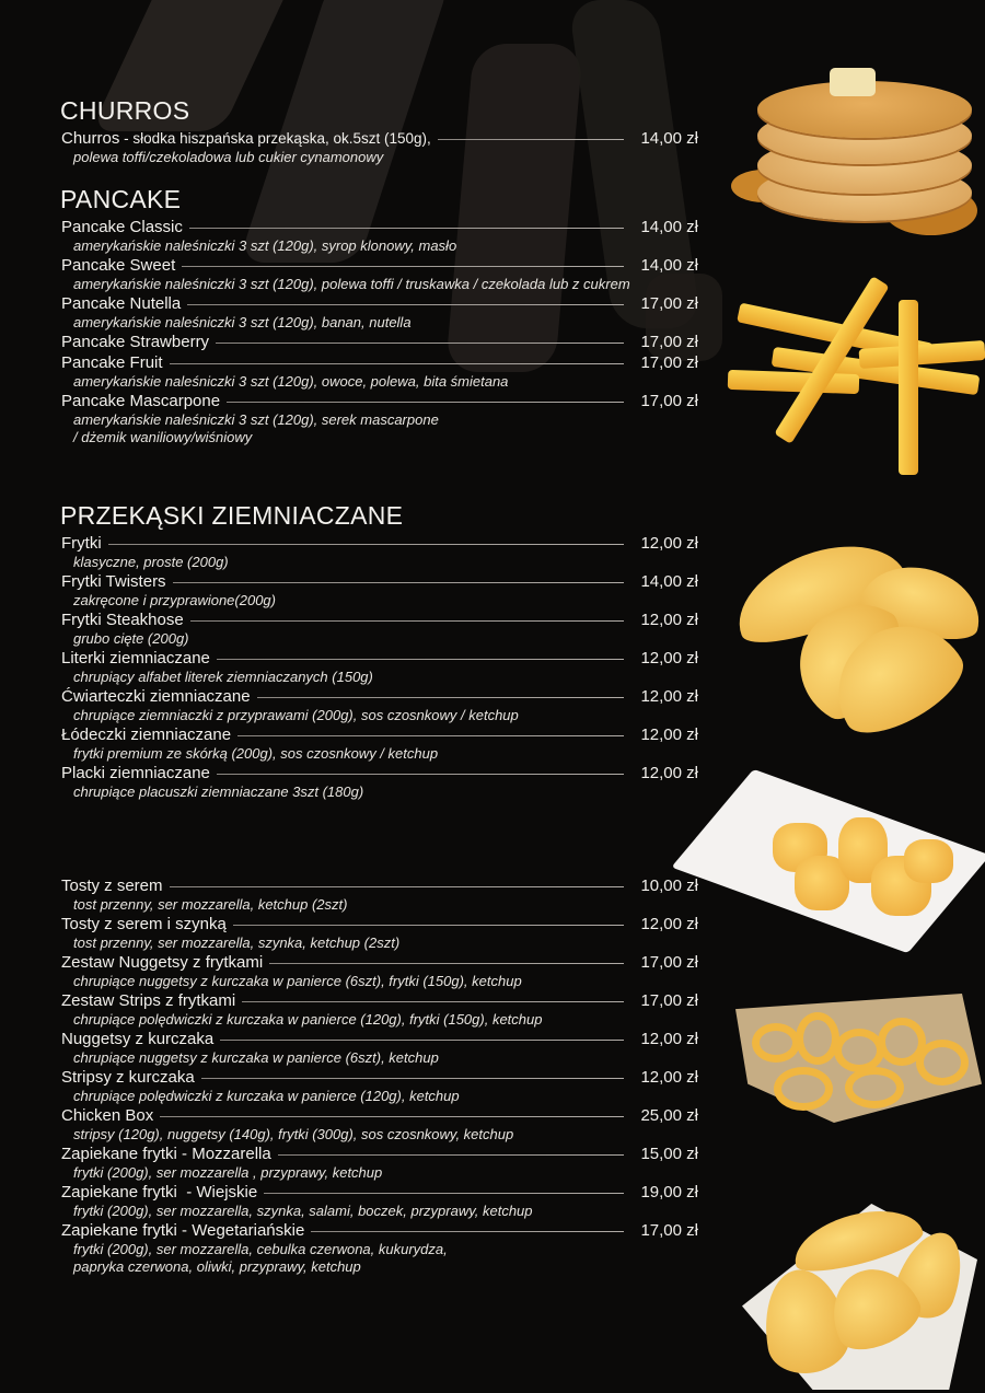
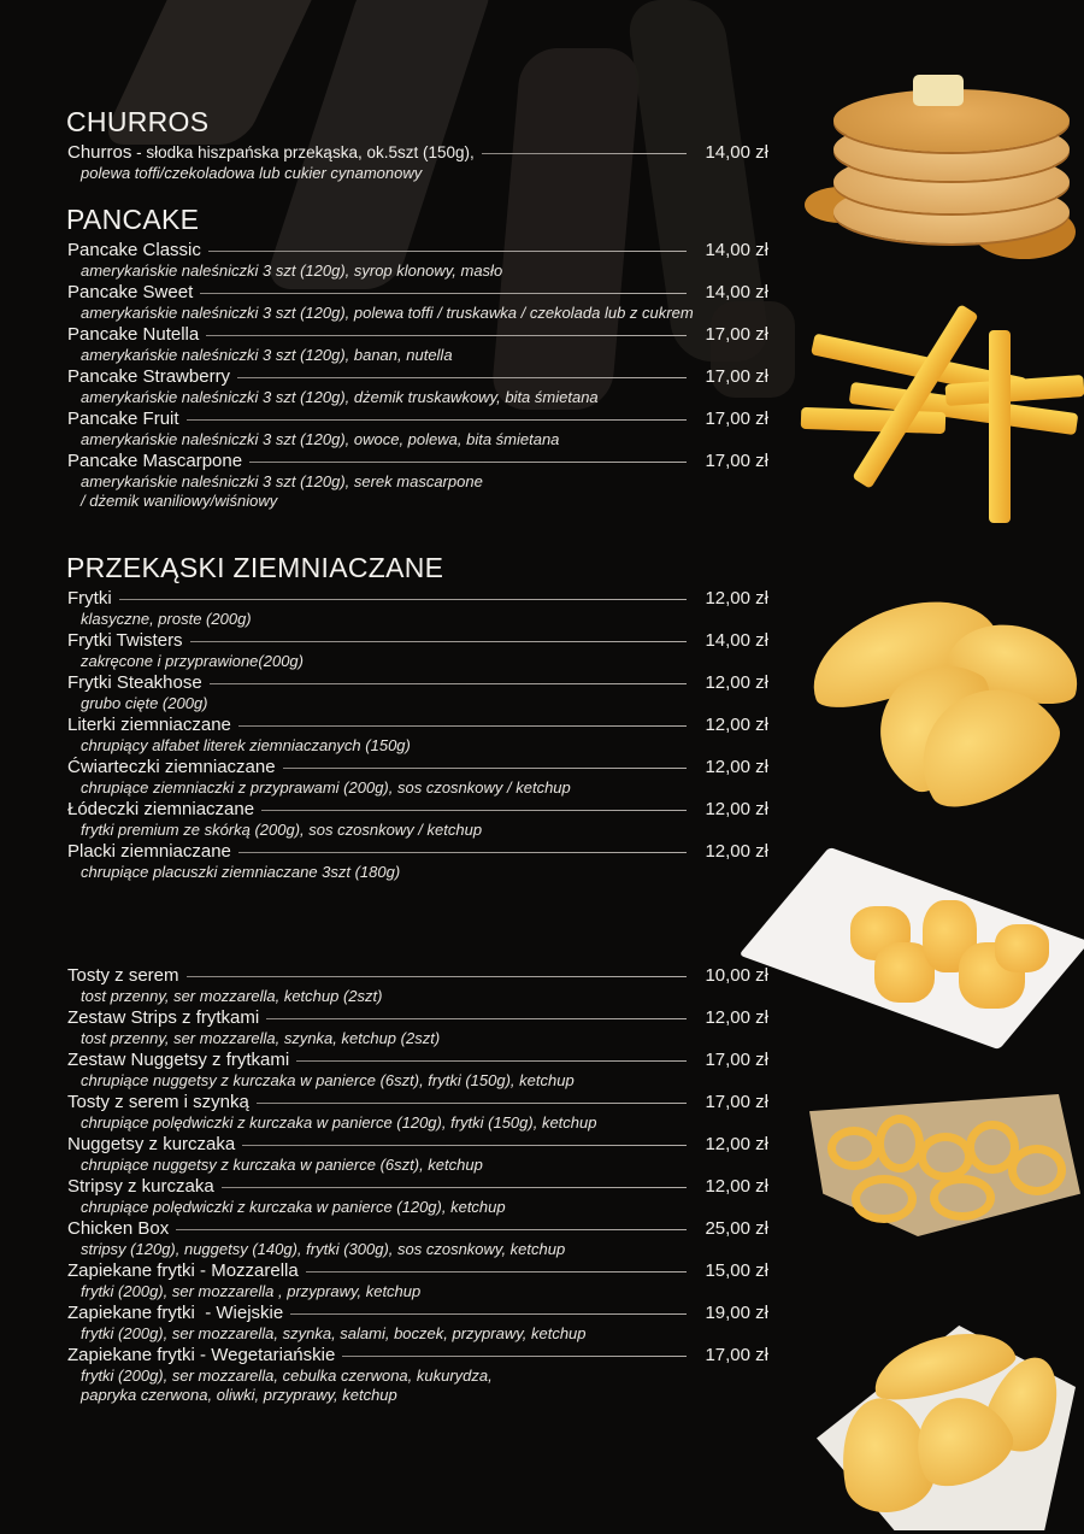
  CHURROS
  Churros - słodka hiszpańska przekąska, ok.5szt (150g),
  14,00 zł
  polewa toffi/czekoladowa lub cukier cynamonowy
  PANCAKE
  Pancake Classic
  14,00 zł
  amerykańskie naleśniczki 3 szt (120g), syrop klonowy, masło
  Pancake Sweet
  14,00 zł
  amerykańskie naleśniczki 3 szt (120g), polewa toffi / truskawka / czekolada lub z cukrem
  Pancake Nutella
  17,00 zł
  amerykańskie naleśniczki 3 szt (120g), banan, nutella
  Pancake Strawberry
  17,00 zł
+ amerykańskie naleśniczki 3 szt (120g), dżemik truskawkowy, bita śmietana
  Pancake Fruit
  17,00 zł
  amerykańskie naleśniczki 3 szt (120g), owoce, polewa, bita śmietana
  Pancake Mascarpone
  17,00 zł
  amerykańskie naleśniczki 3 szt (120g), serek mascarpone
  / dżemik waniliowy/wiśniowy
  PRZEKĄSKI ZIEMNIACZANE
  Frytki
  12,00 zł
  klasyczne, proste (200g)
  Frytki Twisters
  14,00 zł
  zakręcone i przyprawione(200g)
  Frytki Steakhose
  12,00 zł
  grubo cięte (200g)
  Literki ziemniaczane
  12,00 zł
  chrupiący alfabet literek ziemniaczanych (150g)
  Ćwiarteczki ziemniaczane
  12,00 zł
  chrupiące ziemniaczki z przyprawami (200g), sos czosnkowy / ketchup
  Łódeczki ziemniaczane
  12,00 zł
  frytki premium ze skórką (200g), sos czosnkowy / ketchup
  Placki ziemniaczane
  12,00 zł
  chrupiące placuszki ziemniaczane 3szt (180g)
  Tosty z serem
  10,00 zł
  tost przenny, ser mozzarella, ketchup (2szt)
- Tosty z serem i szynką
+ Zestaw Strips z frytkami
  12,00 zł
  tost przenny, ser mozzarella, szynka, ketchup (2szt)
  Zestaw Nuggetsy z frytkami
  17,00 zł
  chrupiące nuggetsy z kurczaka w panierce (6szt), frytki (150g), ketchup
- Zestaw Strips z frytkami
+ Tosty z serem i szynką
  17,00 zł
  chrupiące polędwiczki z kurczaka w panierce (120g), frytki (150g), ketchup
  Nuggetsy z kurczaka
  12,00 zł
  chrupiące nuggetsy z kurczaka w panierce (6szt), ketchup
  Stripsy z kurczaka
  12,00 zł
  chrupiące polędwiczki z kurczaka w panierce (120g), ketchup
  Chicken Box
  25,00 zł
  stripsy (120g), nuggetsy (140g), frytki (300g), sos czosnkowy, ketchup
  Zapiekane frytki - Mozzarella
  15,00 zł
  frytki (200g), ser mozzarella , przyprawy, ketchup
  Zapiekane frytki - Wiejskie
  19,00 zł
  frytki (200g), ser mozzarella, szynka, salami, boczek, przyprawy, ketchup
  Zapiekane frytki - Wegetariańskie
  17,00 zł
  frytki (200g), ser mozzarella, cebulka czerwona, kukurydza,
  papryka czerwona, oliwki, przyprawy, ketchup
